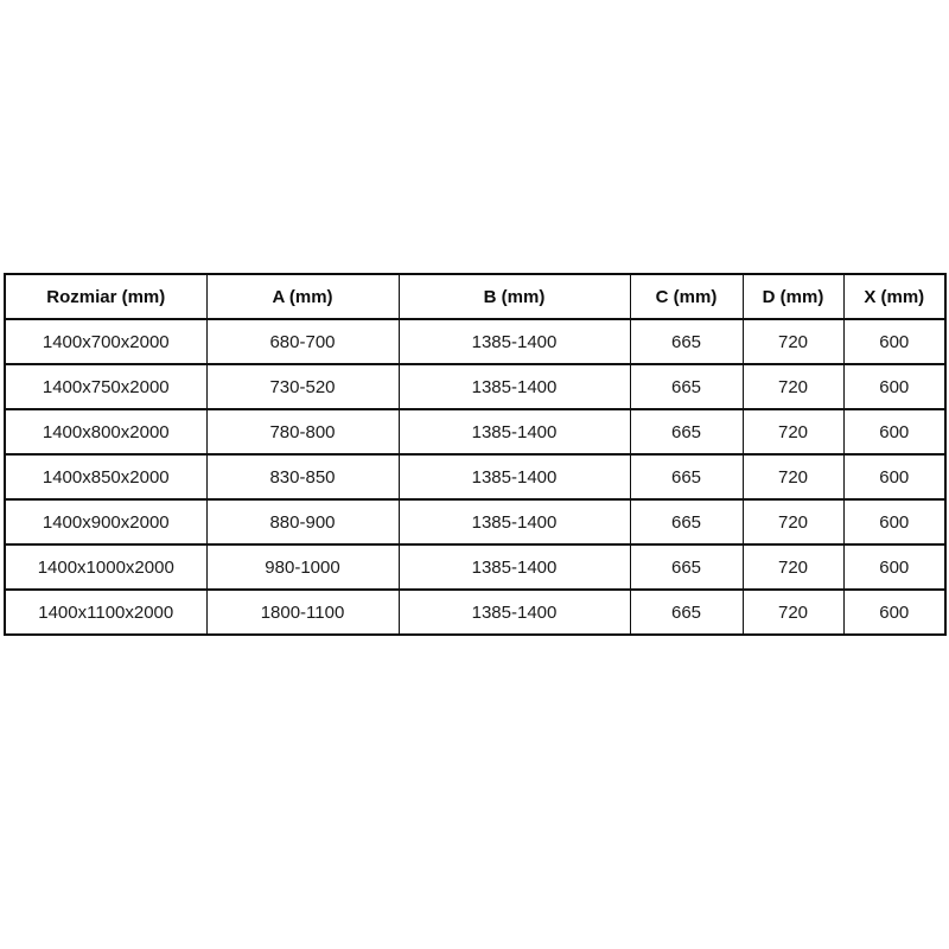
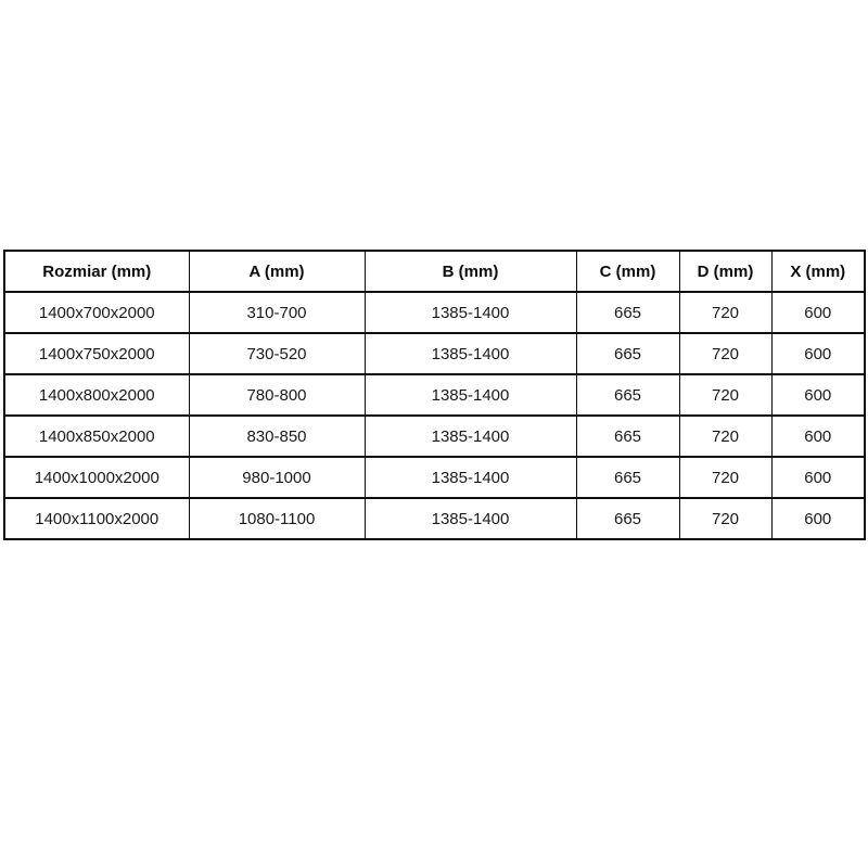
  Rozmiar (mm)	A (mm)	B (mm)	C (mm)	D (mm)	X (mm)
- 1400x700x2000	680-700	1385-1400	665	720	600
+ 1400x700x2000	310-700	1385-1400	665	720	600
  1400x750x2000	730-520	1385-1400	665	720	600
  1400x800x2000	780-800	1385-1400	665	720	600
  1400x850x2000	830-850	1385-1400	665	720	600
- 1400x900x2000	880-900	1385-1400	665	720	600
  1400x1000x2000	980-1000	1385-1400	665	720	600
- 1400x1100x2000	1800-1100	1385-1400	665	720	600
+ 1400x1100x2000	1080-1100	1385-1400	665	720	600
